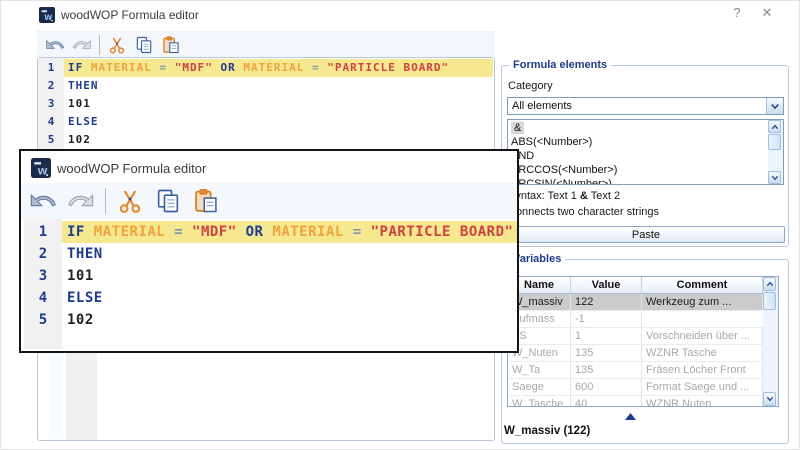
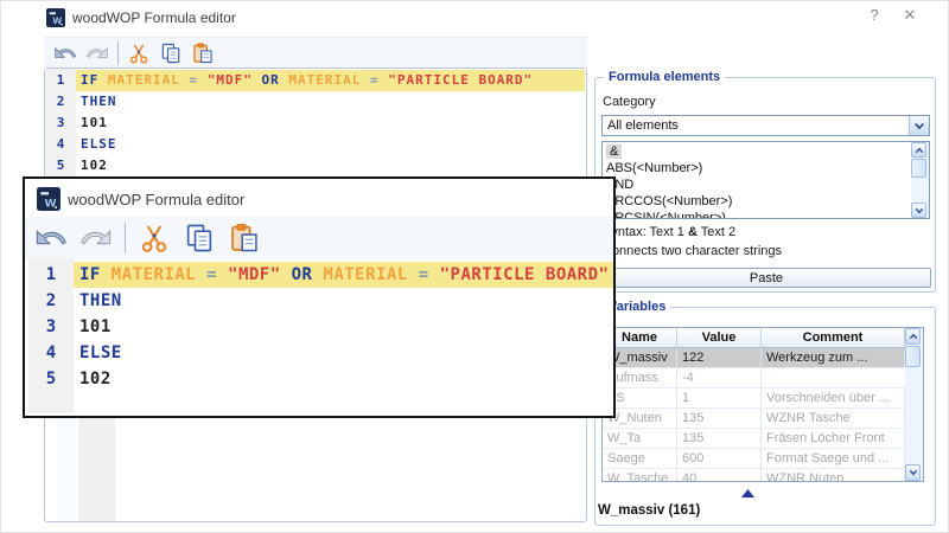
  woodWOP Formula editor
  ?
  ✕
  1
  2
  3
  4
  5
  IF MATERIAL = "MDF" OR MATERIAL = "PARTICLE BOARD"
  THEN
  101
  ELSE
  102
  Formula elements
  Category
  All elements
  &
  ABS(<Number>)
  RCCOS(<Number>)
  ntax: Text 1 & Text 2
  onnects two character strings
  Paste
  ariables
  Name
  Value
  Comment
  _massiv
  122
  Werkzeug zum ...
  ufmass
- -1
+ -4
  1
  Vorschneiden über ...
  W_Nuten
  135
  WZNR Tasche
  W_Ta
  135
  Fräsen Löcher Front
  Saege
  600
  Format Saege und ...
  W_Tasche
  40
  WZNR Nuten
- W_massiv (122)
+ W_massiv (161)
  woodWOP Formula editor
  1
  2
  3
  4
  5
  IF MATERIAL = "MDF" OR MATERIAL = "PARTICLE BOARD"
  THEN
  101
  ELSE
  102
